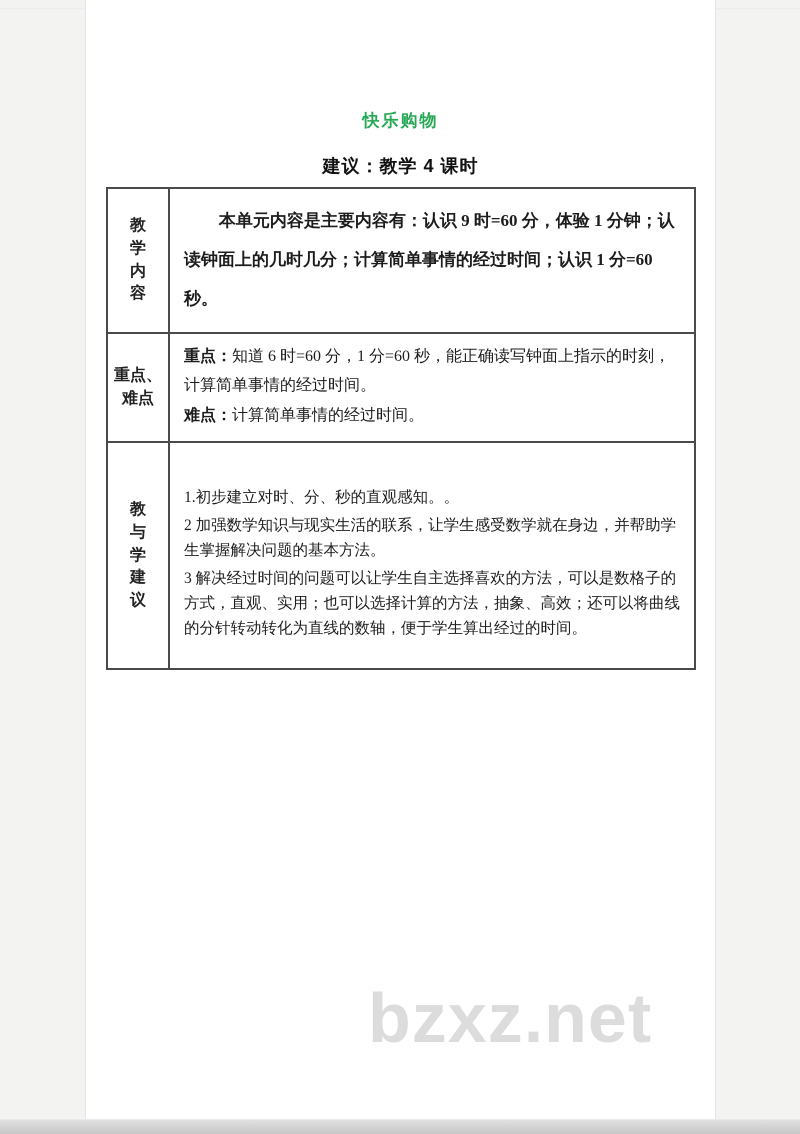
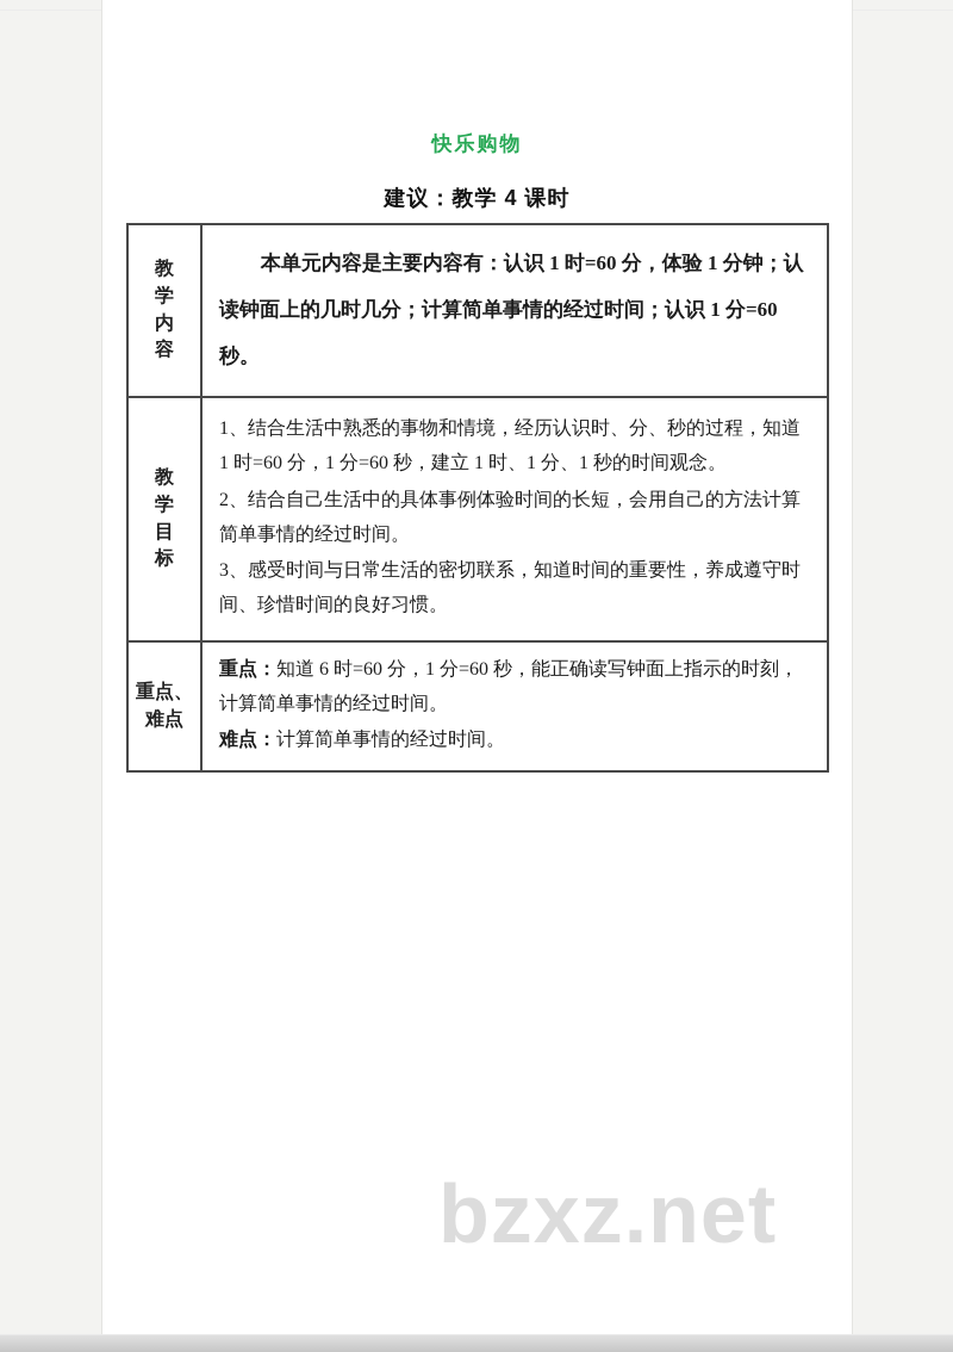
  快乐购物
  建议：教学 4 课时
- 教 学 内 容	本单元内容是主要内容有：认识 9 时=60 分，体验 1 分钟；认读钟面上的几时几分；计算简单事情的经过时间；认识 1 分=60 秒。
+ 教 学 内 容	本单元内容是主要内容有：认识 1 时=60 分，体验 1 分钟；认读钟面上的几时几分；计算简单事情的经过时间；认识 1 分=60 秒。
+ 教 学 目 标	1、结合生活中熟悉的事物和情境，经历认识时、分、秒的过程，知道 1 时=60 分，1 分=60 秒，建立 1 时、1 分、1 秒的时间观念。 2、结合自己生活中的具体事例体验时间的长短，会用自己的方法计算简单事情的经过时间。 3、感受时间与日常生活的密切联系，知道时间的重要性，养成遵守时间、珍惜时间的良好习惯。
  重点、 难点	重点：知道 6 时=60 分，1 分=60 秒，能正确读写钟面上指示的时刻，计算简单事情的经过时间。 难点：计算简单事情的经过时间。
- 教 与 学 建 议	1.初步建立对时、分、秒的直观感知。。 2 加强数学知识与现实生活的联系，让学生感受数学就在身边，并帮助学生掌握解决问题的基本方法。 3 解决经过时间的问题可以让学生自主选择喜欢的方法，可以是数格子的方式，直观、实用；也可以选择计算的方法，抽象、高效；还可以将曲线的分针转动转化为直线的数轴，便于学生算出经过的时间。
  bzxz.net
